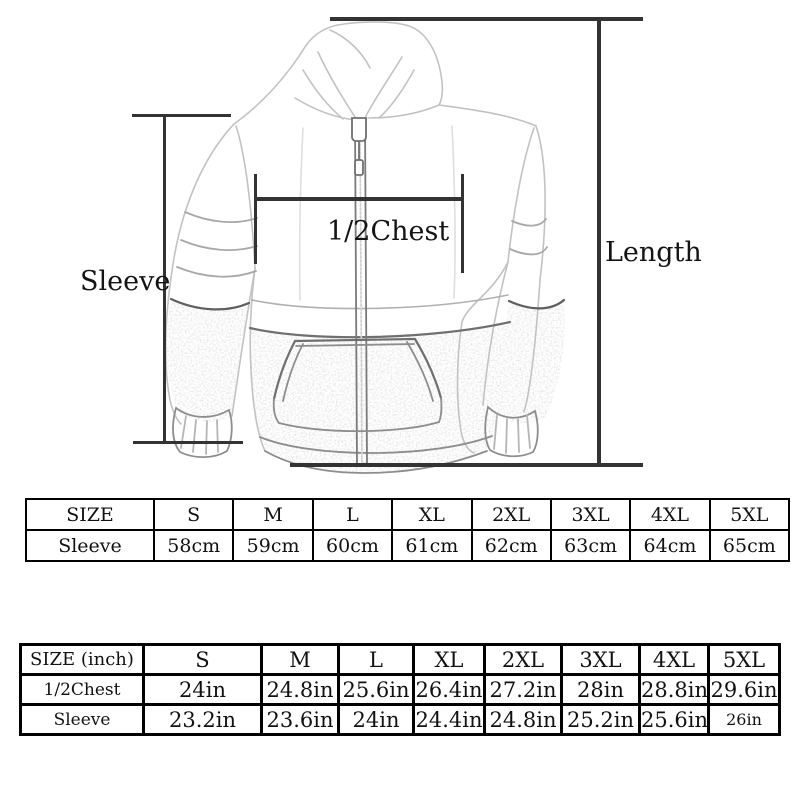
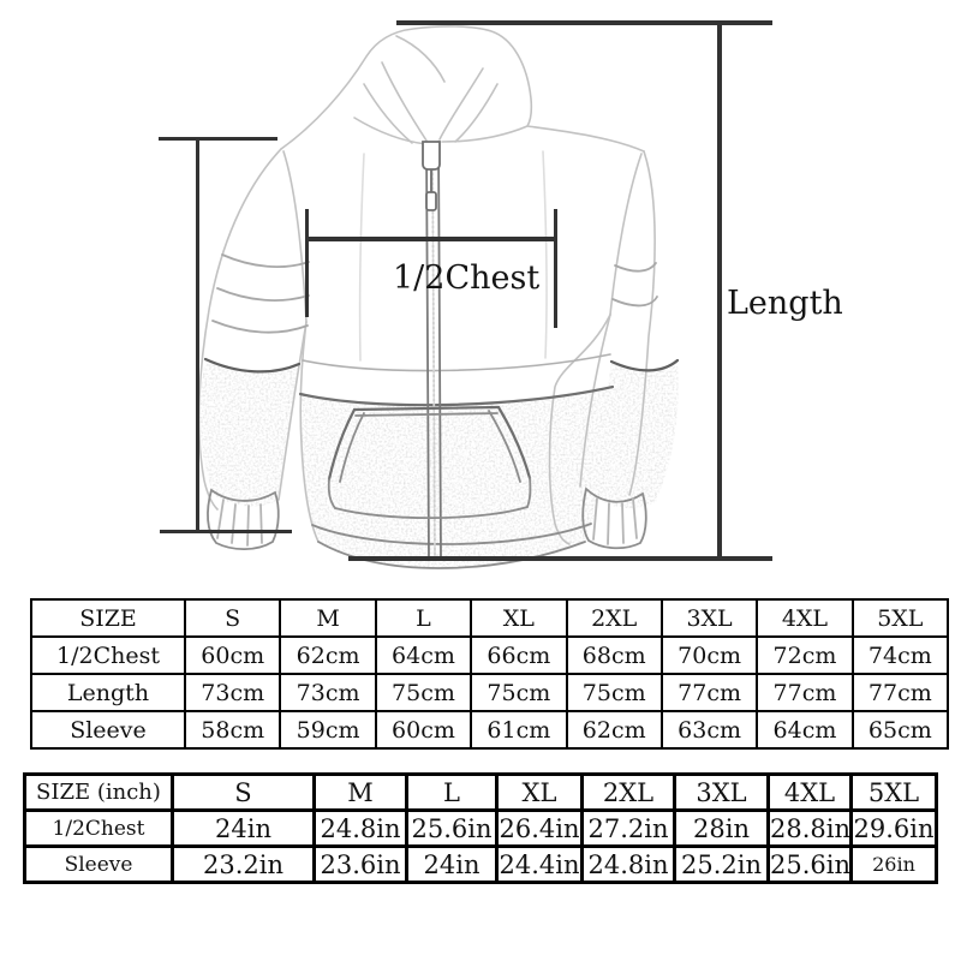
- Sleeve
  1/2Chest
  Length
  SIZE	S	M	L	XL	2XL	3XL	4XL	5XL
+ 1/2Chest	60cm	62cm	64cm	66cm	68cm	70cm	72cm	74cm
+ Length	73cm	73cm	75cm	75cm	75cm	77cm	77cm	77cm
  Sleeve	58cm	59cm	60cm	61cm	62cm	63cm	64cm	65cm
  SIZE (inch)	S	M	L	XL	2XL	3XL	4XL	5XL
  1/2Chest	24in	24.8in	25.6in	26.4in	27.2in	28in	28.8in	29.6in
  Sleeve	23.2in	23.6in	24in	24.4in	24.8in	25.2in	25.6in	26in
